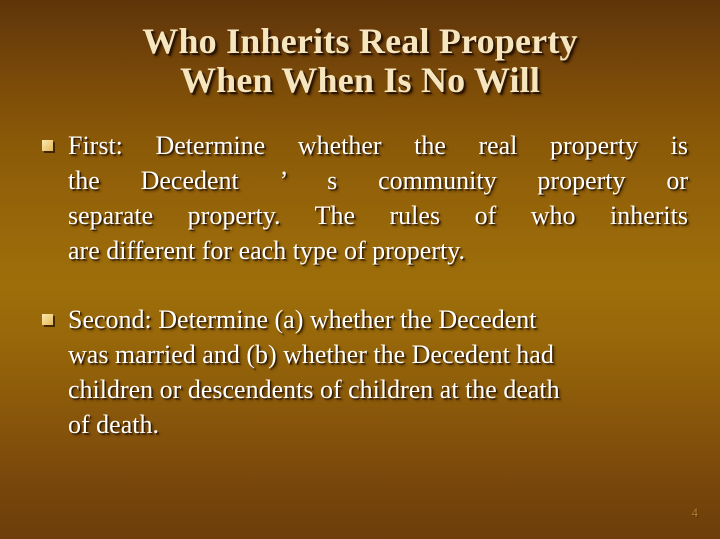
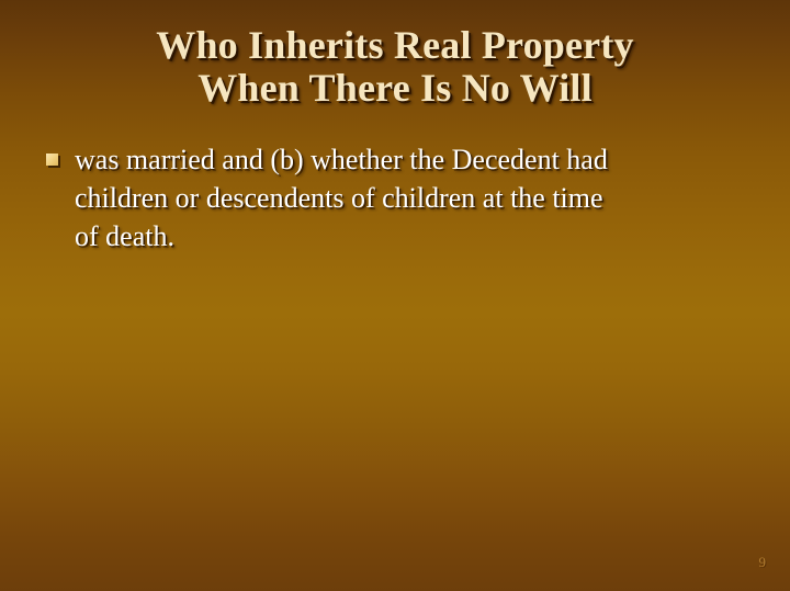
  Who Inherits Real Property
- When When Is No Will
+ When There Is No Will
- First: Determine whether the real property is
- the Decedent ’ s community property or
- separate property. The rules of who inherits
- are different for each type of property.
- Second: Determine (a) whether the Decedent
  was married and (b) whether the Decedent had
- children or descendents of children at the death
+ children or descendents of children at the time
  of death.
- 4
+ 9
